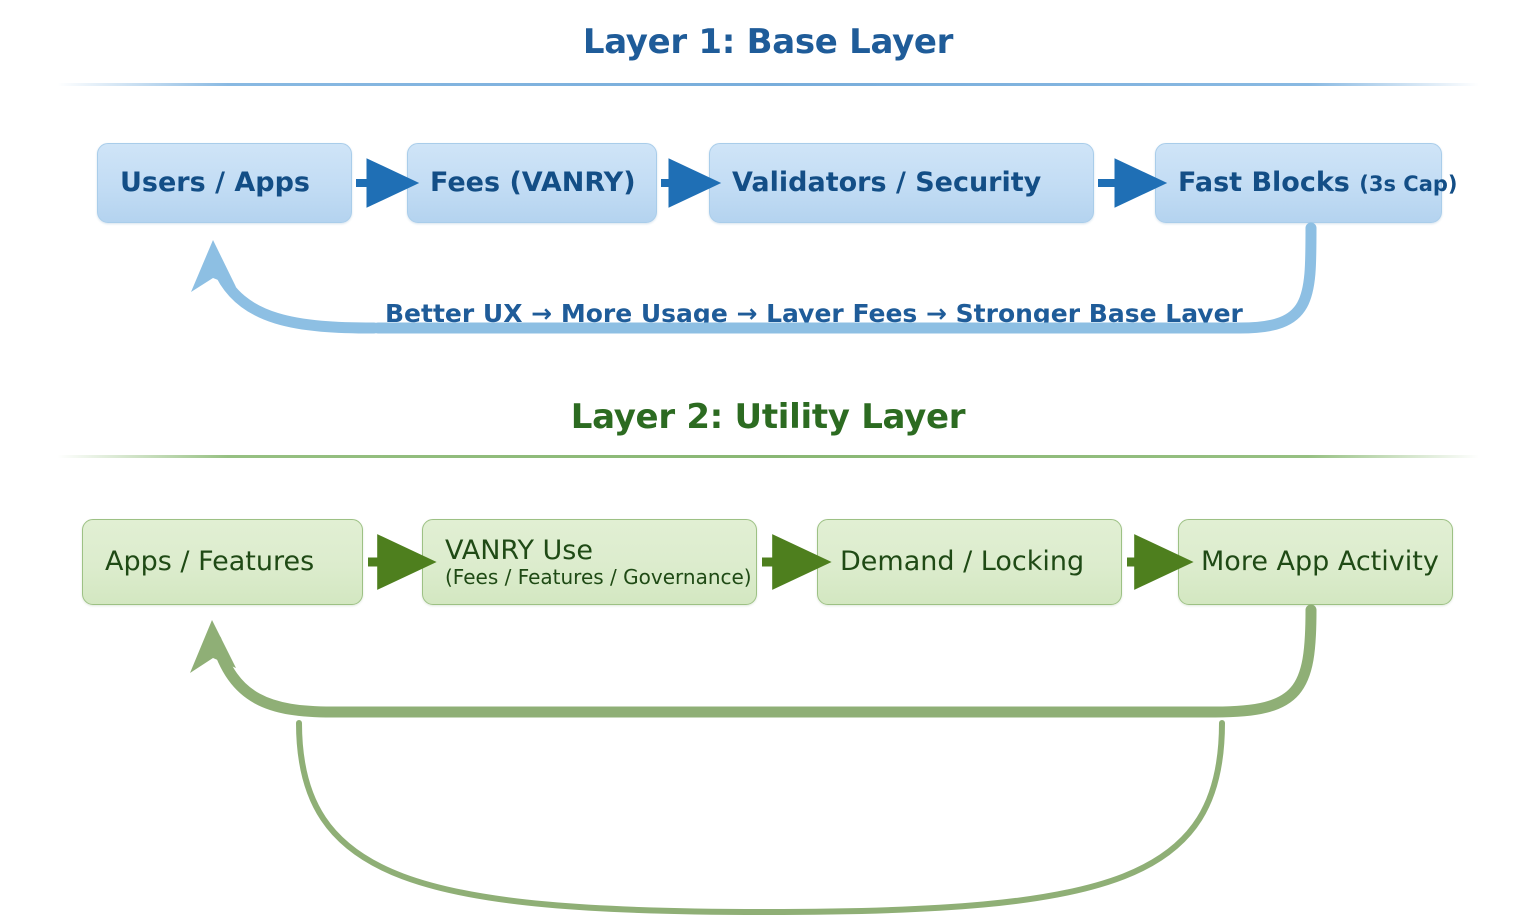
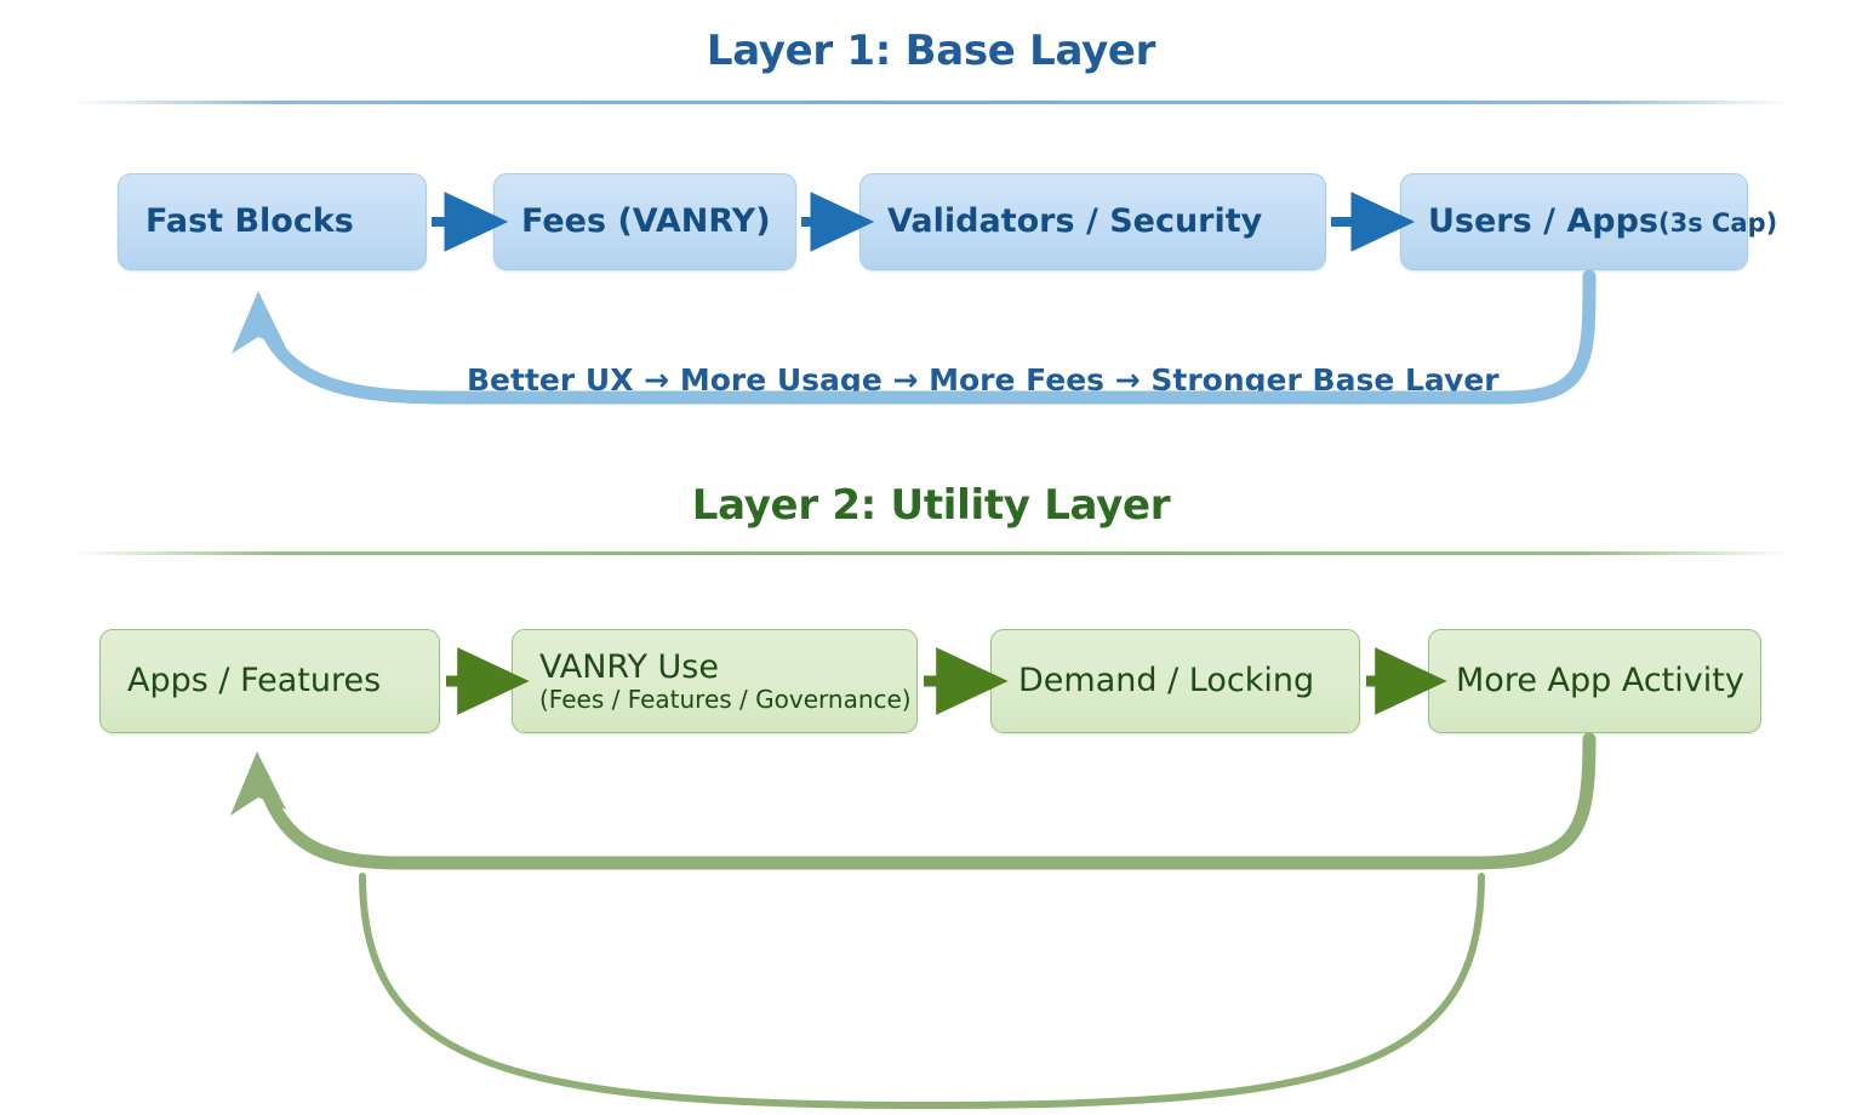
  Layer 1: Base Layer
- Users / Apps
+ Fast Blocks
  Fees (VANRY)
  Validators / Security
- Fast Blocks (3s Cap)
+ Users / Apps(3s Cap)
- Better UX → More Usage → Layer Fees → Stronger Base Layer
+ Better UX → More Usage → More Fees → Stronger Base Layer
  Layer 2: Utility Layer
  Apps / Features
  VANRY Use
  (Fees / Features / Governance
  Demand / Locking
  More App Activity
